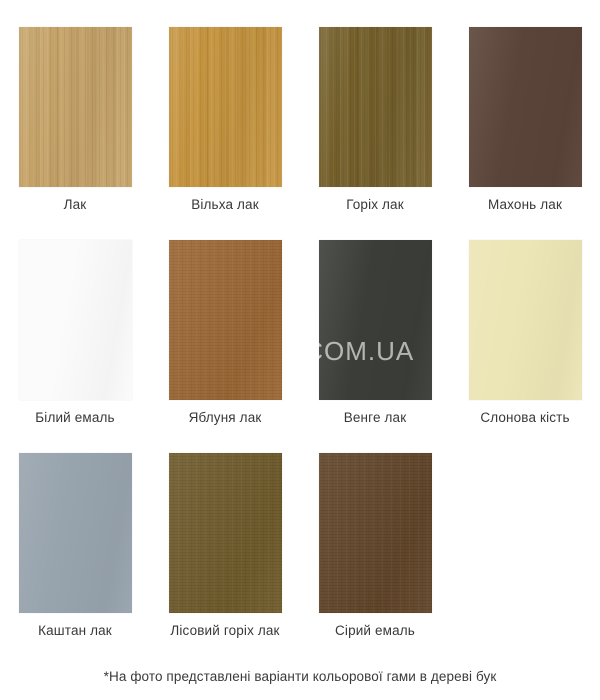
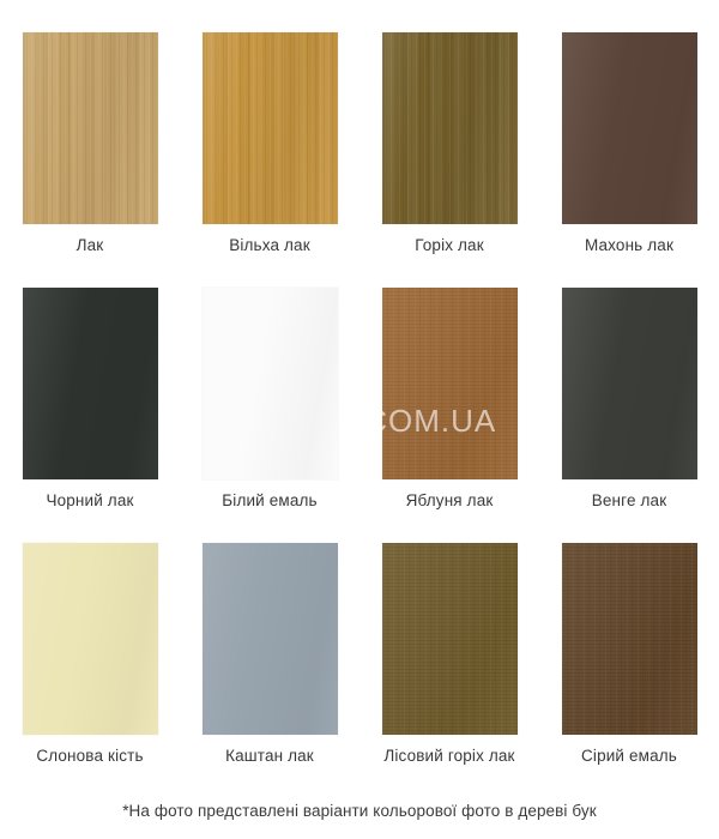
  Лак
  Вільха лак
  Горіх лак
  Махонь лак
+ Чорний лак
  Білий емаль
  Яблуня лак
  Венге лак
  Слонова кість
  Каштан лак
  Лісовий горіх лак
  Сірий емаль
  .COM.UA
- *На фото представлені варіанти кольорової гами в дереві бук
+ *На фото представлені варіанти кольорової фото в дереві бук
